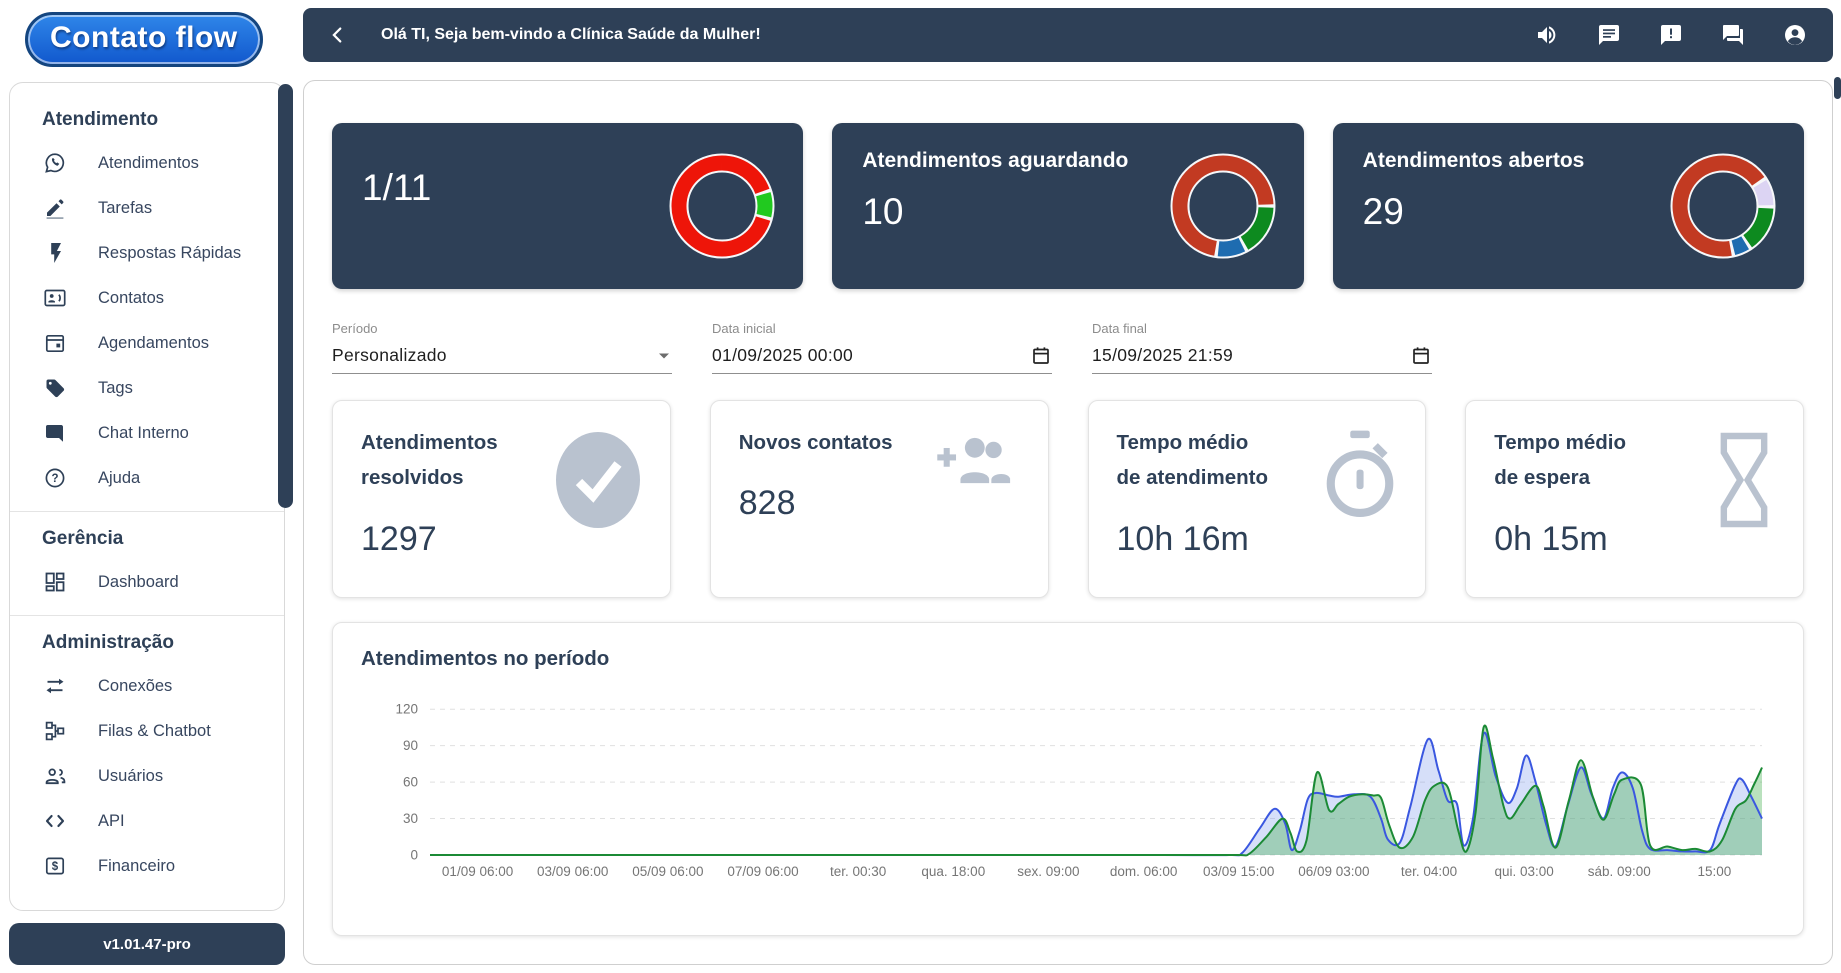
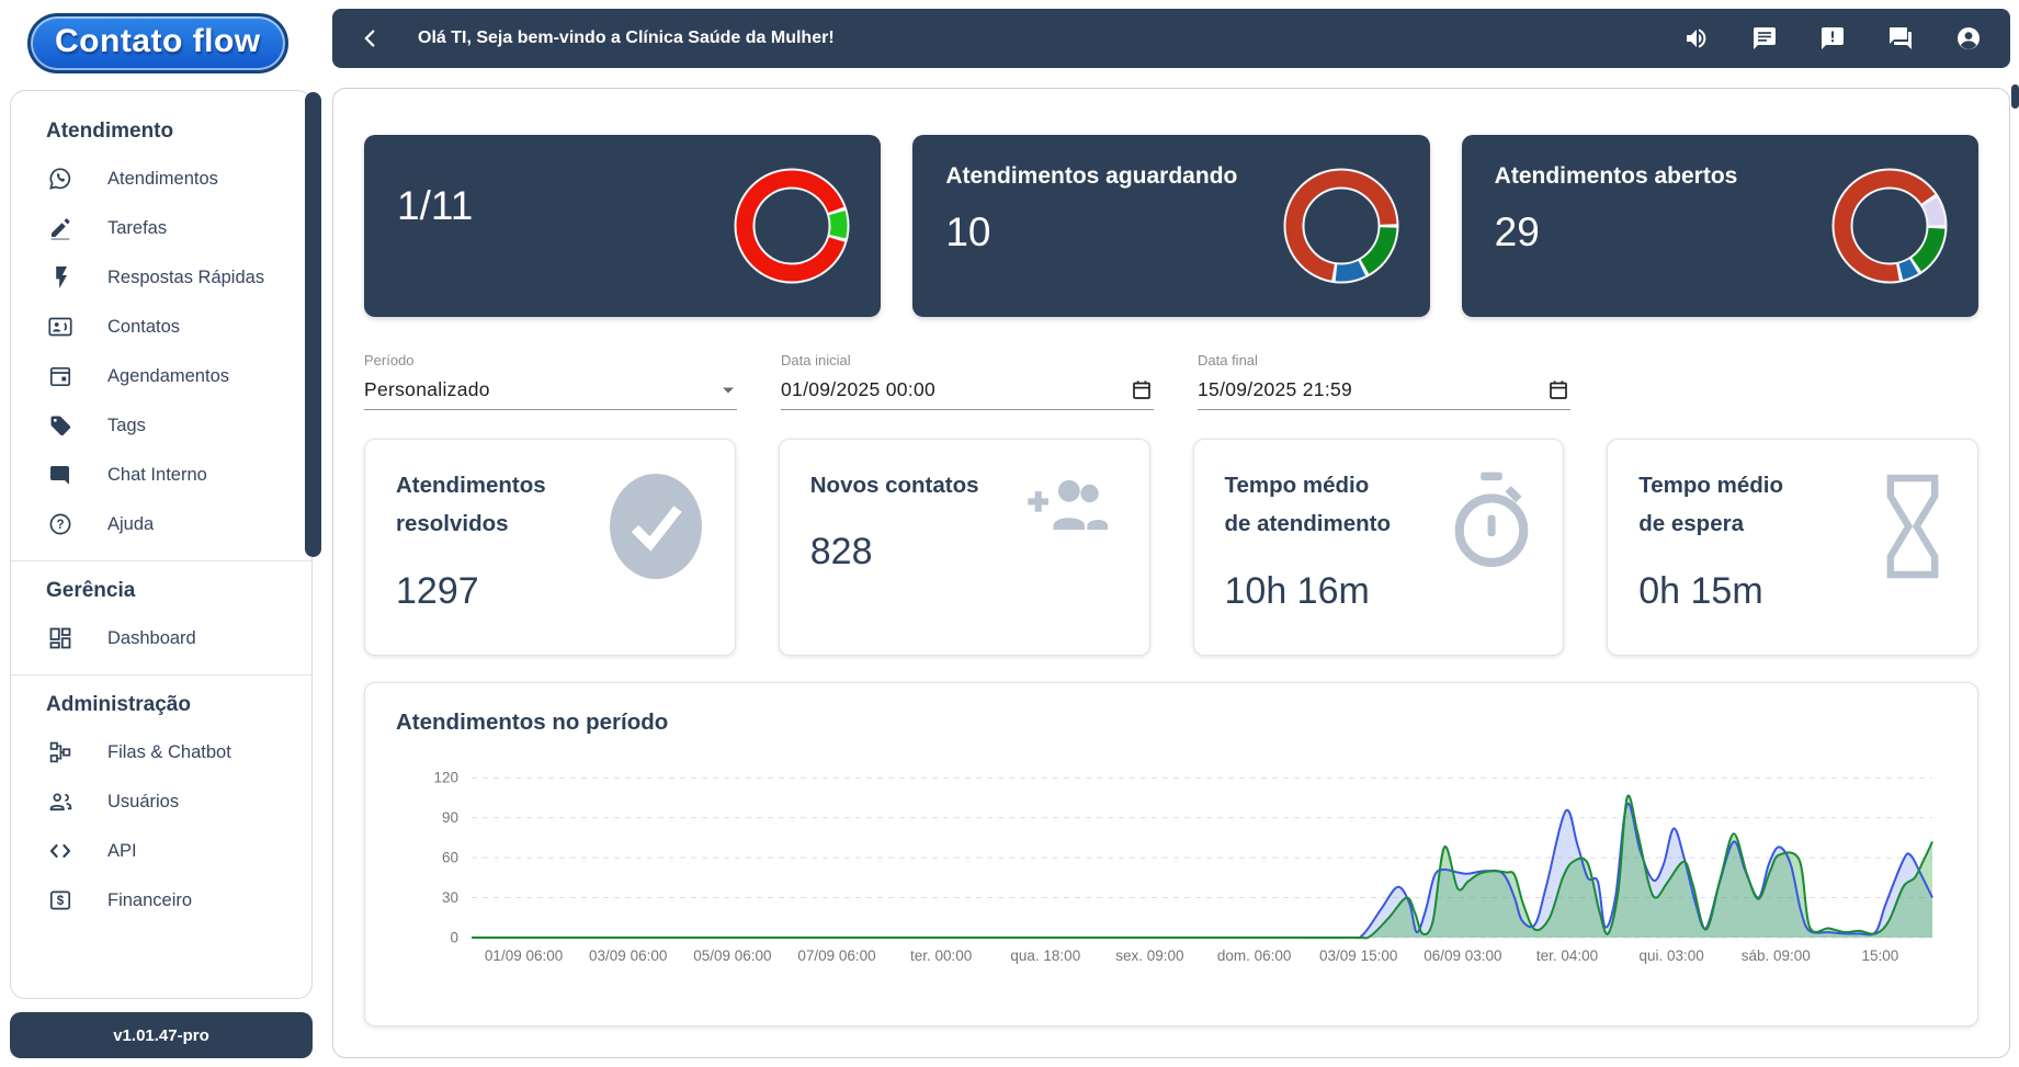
  Contato flow
  Atendimento
  Atendimentos
  Tarefas
  Respostas Rápidas
  Contatos
  Agendamentos
  Tags
  Chat Interno
  ?
  Ajuda
  Gerência
  Dashboard
  Administração
- Conexões
  Filas & Chatbot
  Usuários
  API
  $
  Financeiro
  v1.01.47-pro
  Olá TI, Seja bem-vindo a Clínica Saúde da Mulher!
  1/11
  Atendimentos aguardando
  10
  Atendimentos abertos
  29
  Período
  Personalizado
  Data inicial
  01/09/2025 00:00
  Data final
  15/09/2025 21:59
  Atendimentos
  resolvidos
  1297
  Novos contatos
  828
  Tempo médio
  de atendimento
  10h 16m
  Tempo médio
  de espera
  0h 15m
  Atendimentos no período
  0
  30
  60
  90
  120
  01/09 06:00
  03/09 06:00
  05/09 06:00
  07/09 06:00
- ter. 00:30
+ ter. 00:00
  qua. 18:00
  sex. 09:00
  dom. 06:00
  03/09 15:00
  06/09 03:00
  ter. 04:00
  qui. 03:00
  sáb. 09:00
  15:00
